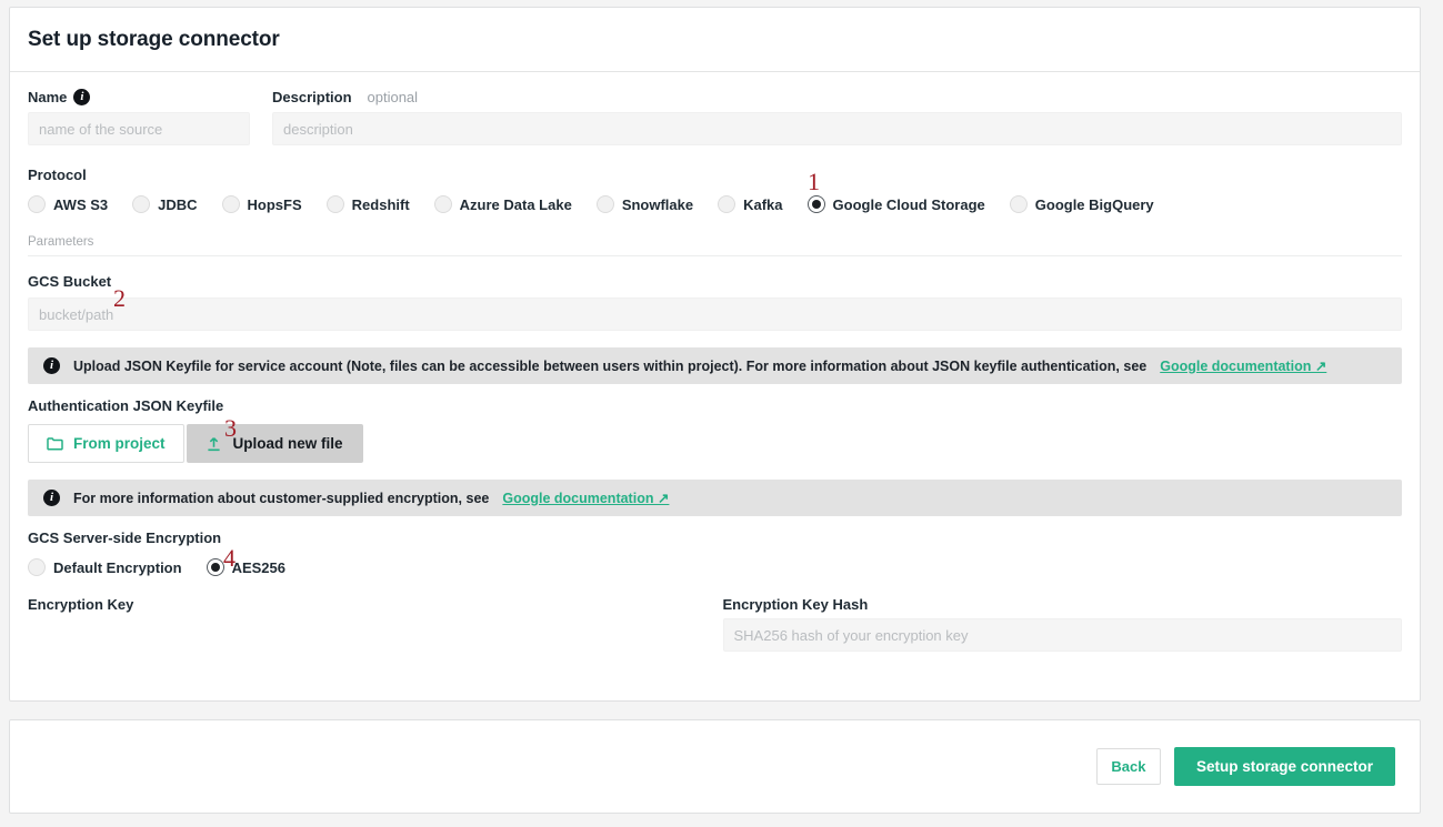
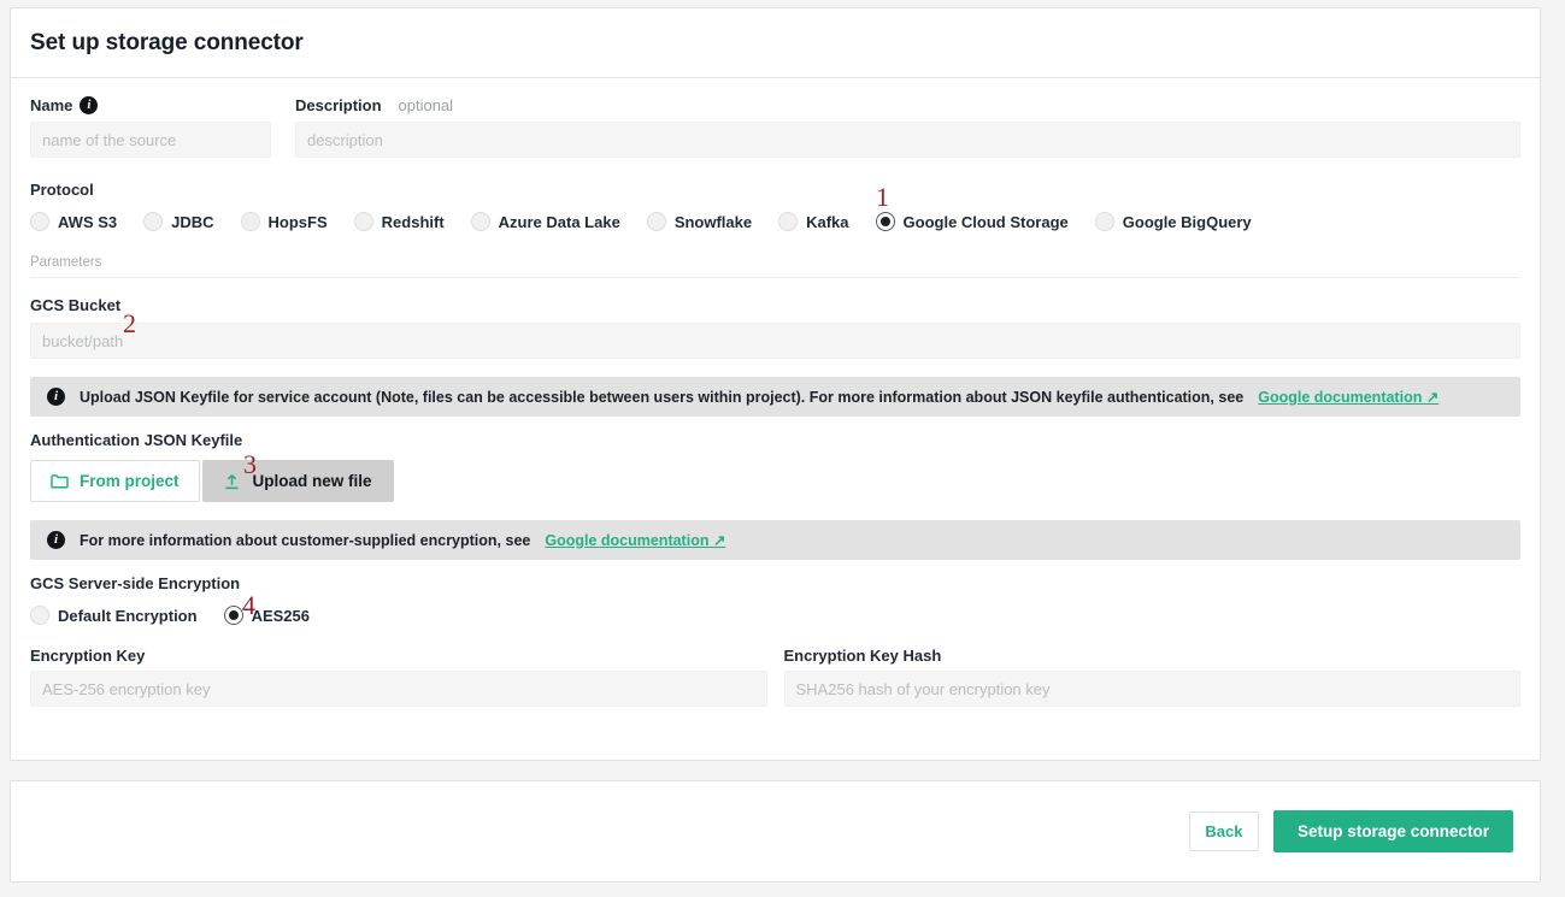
  Set up storage connector
  Name
  i
  Description
  optional
  name of the source
  description
  Protocol
  AWS S3
  JDBC
  HopsFS
  Redshift
  Azure Data Lake
  Snowflake
  Kafka
  Google Cloud Storage
  Google BigQuery
  Parameters
  GCS Bucket
  bucket/path
  i
  Upload JSON Keyfile for service account (Note, files can be accessible between users within project). For more information about JSON keyfile authentication, see
  Google documentation ↗
  Authentication JSON Keyfile
  From project
  Upload new file
  i
  For more information about customer-supplied encryption, see
  Google documentation ↗
  GCS Server-side Encryption
  Default Encryption
  AES256
  Encryption Key
+ AES-256 encryption key
  Encryption Key Hash
  SHA256 hash of your encryption key
  Back
  Setup storage connector
  1
  2
  3
  4
